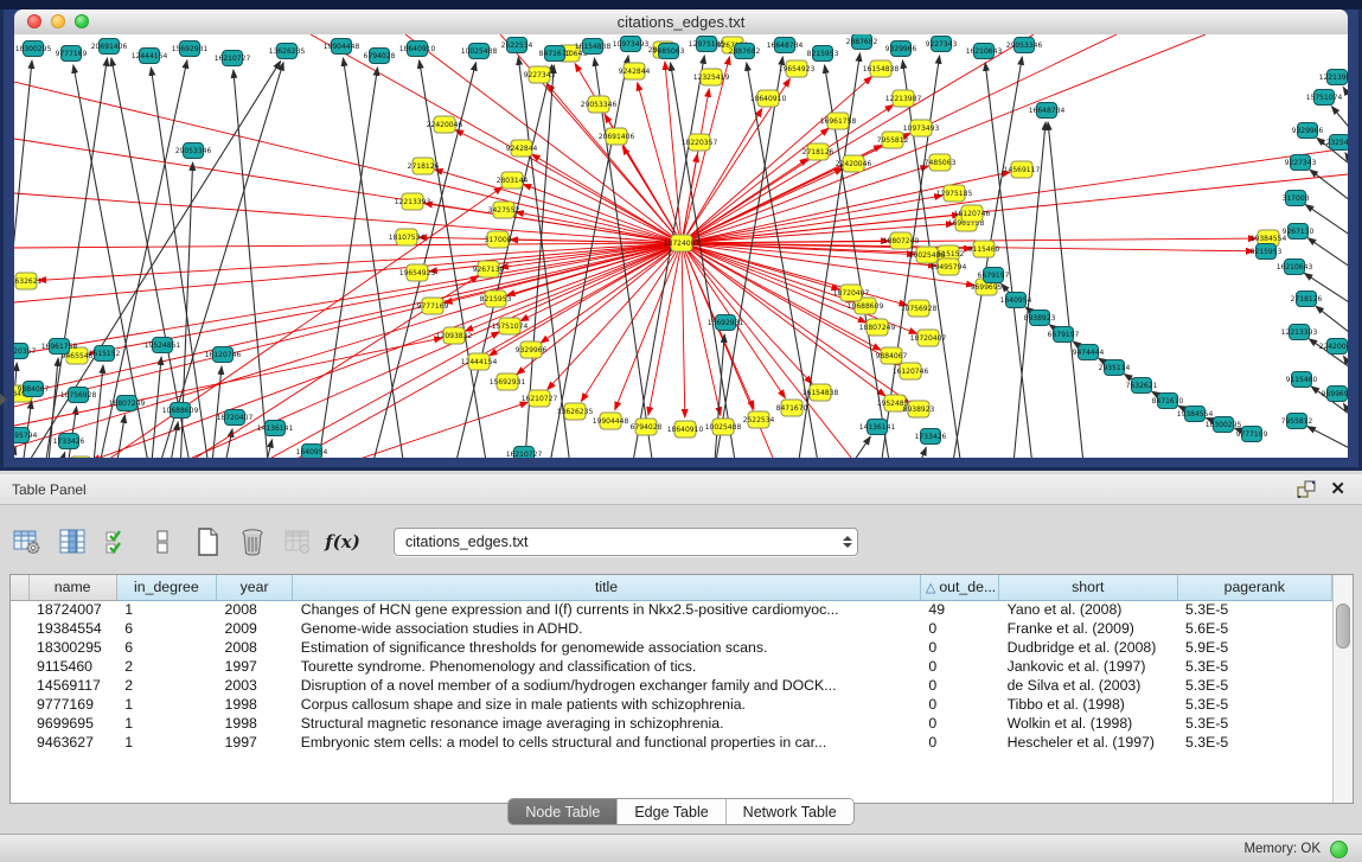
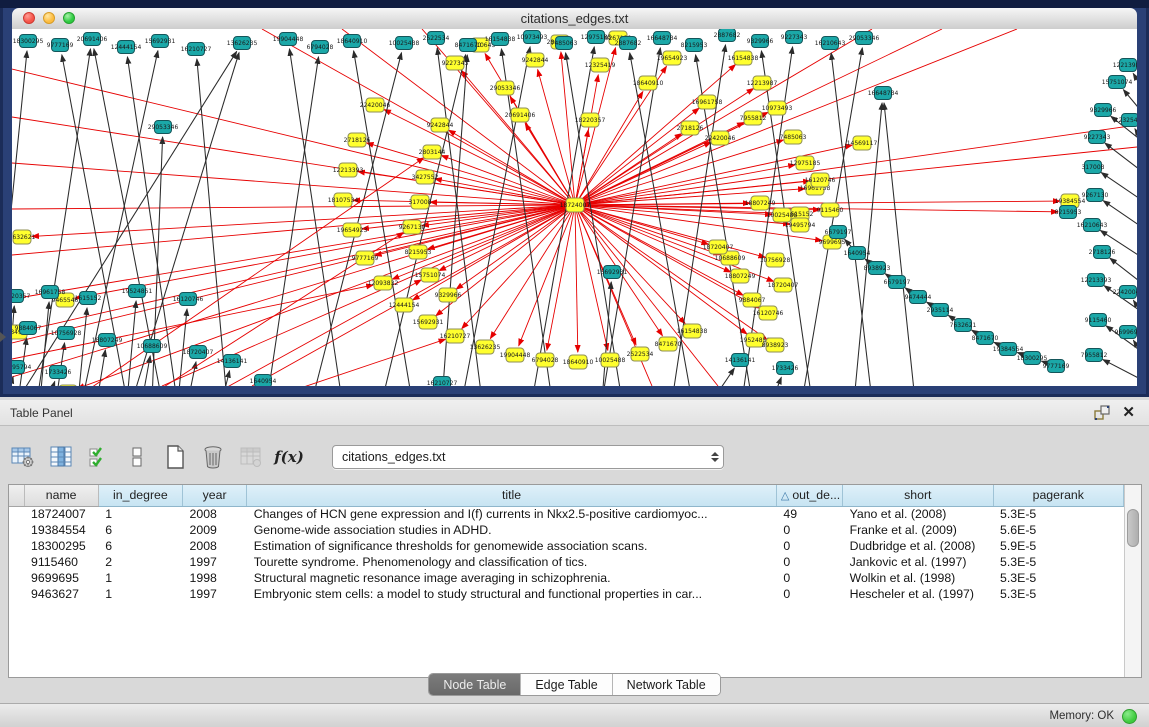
  Table Panel
  ✕
  f(x)
  citations_edges.txt
  	name	in_degree	year	title	△ out_de...	short	pagerank
  	18724007	1	2008	Changes of HCN gene expression and I(f) currents in Nkx2.5-positive cardiomyoc...	49	Yano et al. (2008)	5.3E-5
  	19384554	6	2009	Genome-wide association studies in ADHD.	0	Franke et al. (2009)	5.6E-5
  	18300295	6	2008	Estimation of significance thresholds for genomewide association scans.	0	Dudbridge et al. (2008)	5.9E-5
  	9115460	2	1997	Tourette syndrome. Phenomenology and classification of tics.	0	Jankovic et al. (1997)	5.3E-5
- 	14569117	2	2003	Disruption of a novel member of a sodium/hydrogen exchanger family and DOCK...	0	de Silva et al. (2003)	5.3E-5
- 	9777169	1	1998	Corpus callosum shape and size in male patients with schizophrenia.	0	Tibbo et al. (1998)	5.3E-5
  	9699695	1	1998	Structural magnetic resonance image averaging in schizophrenia.	0	Wolkin et al. (1998)	5.3E-5
- 	9463627	1	1997	Embryonic stem cells: a model to cells structural and functional properties in car...	0	Hescheler et al. (1997)	5.3E-5
+ 	9463627	1	1997	Embryonic stem cells: a model to study structural and functional properties in car...	0	Hescheler et al. (1997)	5.3E-5
  Node Table
  Edge Table
  Network Table
  Memory: OK
